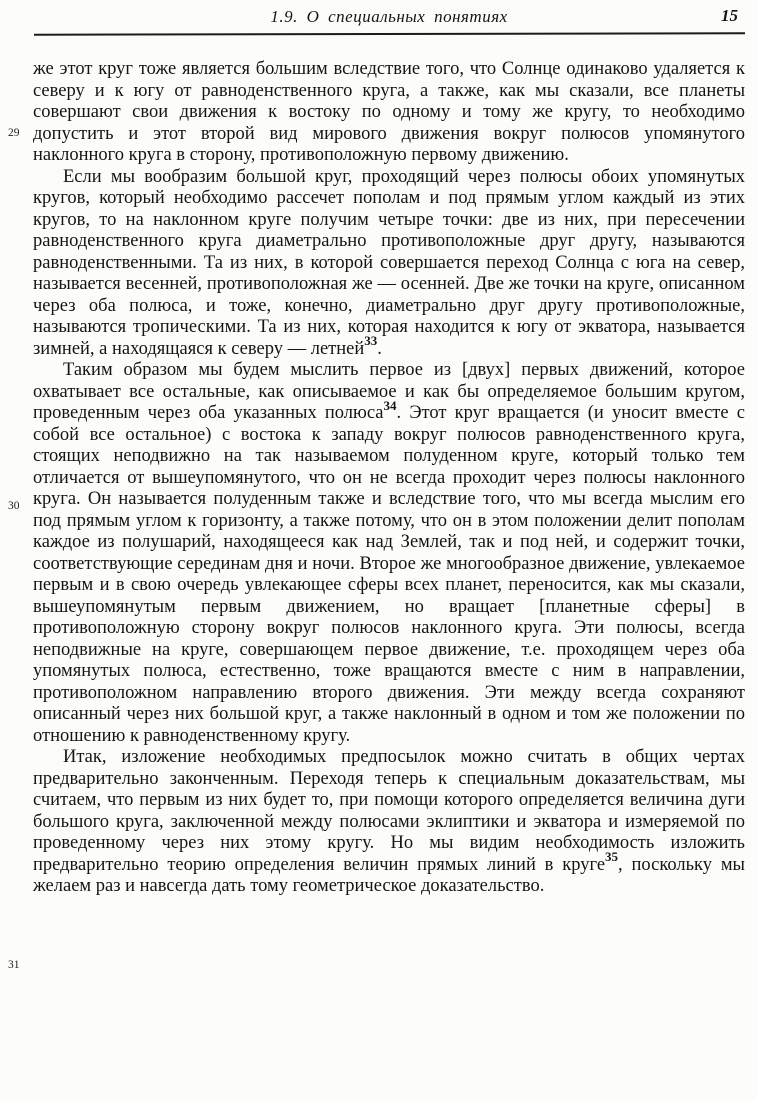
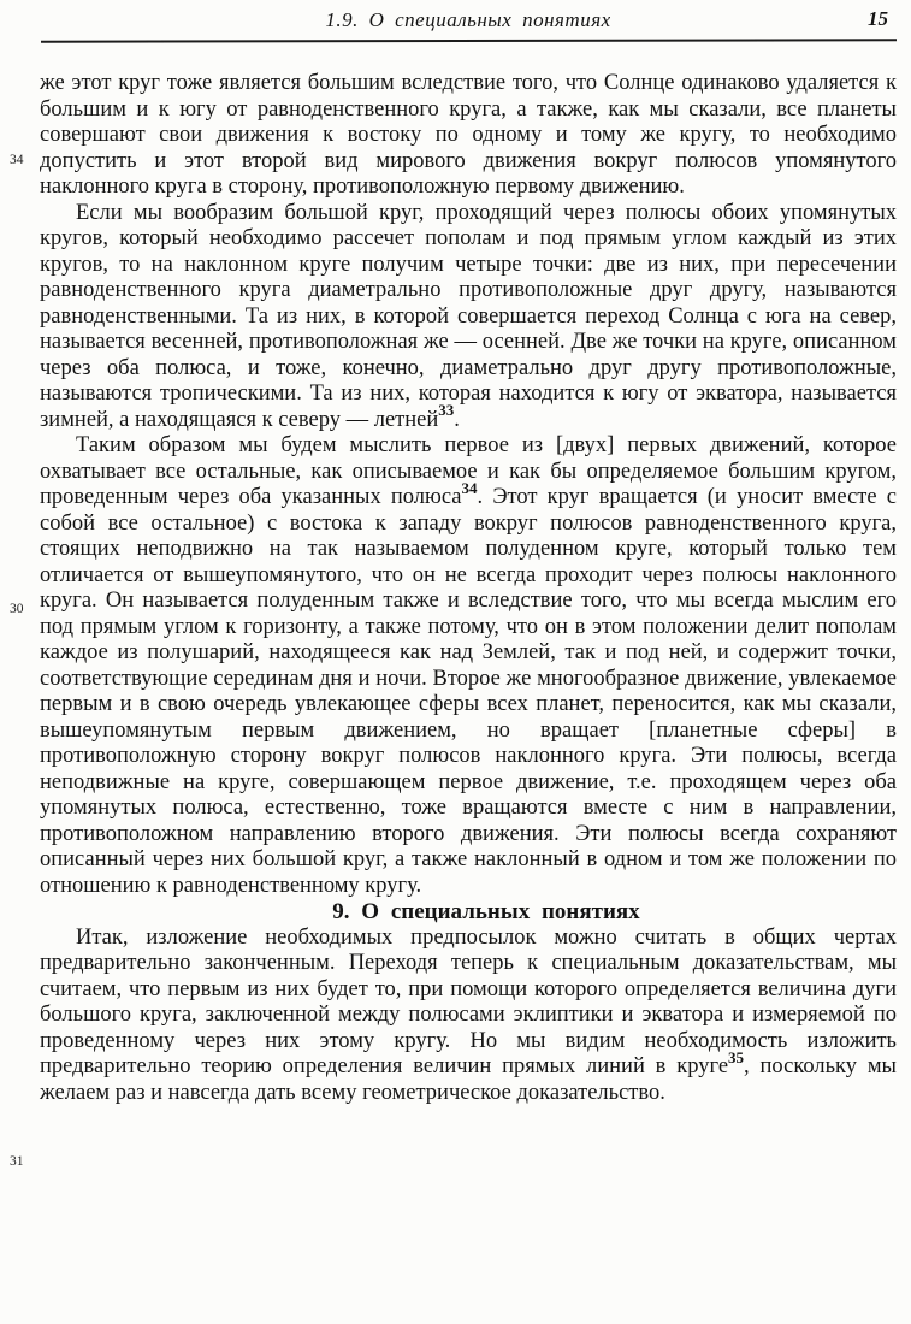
  1.9. О специальных понятиях
  15
- 29
+ 34
  30
  31
- же этот круг тоже является большим вследствие того, что Солнце одинаково удаляется к северу и к югу от равноденственного круга, а также, как мы сказали, все планеты совершают свои движения к востоку по одному и тому же кругу, то необходимо допустить и этот второй вид мирового движения вокруг полюсов упомянутого наклонного круга в сторону, противоположную первому движению.
+ же этот круг тоже является большим вследствие того, что Солнце одинаково удаляется к большим и к югу от равноденственного круга, а также, как мы сказали, все планеты совершают свои движения к востоку по одному и тому же кругу, то необходимо допустить и этот второй вид мирового движения вокруг полюсов упомянутого наклонного круга в сторону, противоположную первому движению.
  Если мы вообразим большой круг, проходящий через полюсы обоих упомянутых кругов, который необходимо рассечет пополам и под прямым углом каждый из этих кругов, то на наклонном круге получим четыре точки: две из них, при пересечении равноденственного круга диаметрально противоположные друг другу, называются равноденственными. Та из них, в которой совершается переход Солнца с юга на север, называется весенней, противоположная же — осенней. Две же точки на круге, описанном через оба полюса, и тоже, конечно, диаметрально друг другу противоположные, называются тропическими. Та из них, которая находится к югу от экватора, называется зимней, а находящаяся к северу — летней33.
- Таким образом мы будем мыслить первое из [двух] первых движений, которое охватывает все остальные, как описываемое и как бы определяемое большим кругом, проведенным через оба указанных полюса34. Этот круг вращается (и уносит вместе с собой все остальное) с востока к западу вокруг полюсов равноденственного круга, стоящих неподвижно на так называемом полуденном круге, который только тем отличается от вышеупомянутого, что он не всегда проходит через полюсы наклонного круга. Он называется полуденным также и вследствие того, что мы всегда мыслим его под прямым углом к горизонту, а также потому, что он в этом положении делит пополам каждое из полушарий, находящееся как над Землей, так и под ней, и содержит точки, соответствующие серединам дня и ночи. Второе же многообразное движение, увлекаемое первым и в свою очередь увлекающее сферы всех планет, переносится, как мы сказали, вышеупомянутым первым движением, но вращает [планетные сферы] в противоположную сторону вокруг полюсов наклонного круга. Эти полюсы, всегда неподвижные на круге, совершающем первое движение, т.е. проходящем через оба упомянутых полюса, естественно, тоже вращаются вместе с ним в направлении, противоположном направлению второго движения. Эти между всегда сохраняют описанный через них большой круг, а также наклонный в одном и том же положении по отношению к равноденственному кругу.
+ Таким образом мы будем мыслить первое из [двух] первых движений, которое охватывает все остальные, как описываемое и как бы определяемое большим кругом, проведенным через оба указанных полюса34. Этот круг вращается (и уносит вместе с собой все остальное) с востока к западу вокруг полюсов равноденственного круга, стоящих неподвижно на так называемом полуденном круге, который только тем отличается от вышеупомянутого, что он не всегда проходит через полюсы наклонного круга. Он называется полуденным также и вследствие того, что мы всегда мыслим его под прямым углом к горизонту, а также потому, что он в этом положении делит пополам каждое из полушарий, находящееся как над Землей, так и под ней, и содержит точки, соответствующие серединам дня и ночи. Второе же многообразное движение, увлекаемое первым и в свою очередь увлекающее сферы всех планет, переносится, как мы сказали, вышеупомянутым первым движением, но вращает [планетные сферы] в противоположную сторону вокруг полюсов наклонного круга. Эти полюсы, всегда неподвижные на круге, совершающем первое движение, т.е. проходящем через оба упомянутых полюса, естественно, тоже вращаются вместе с ним в направлении, противоположном направлению второго движения. Эти полюсы всегда сохраняют описанный через них большой круг, а также наклонный в одном и том же положении по отношению к равноденственному кругу.
+ 9. О специальных понятиях
- Итак, изложение необходимых предпосылок можно считать в общих чертах предварительно законченным. Переходя теперь к специальным доказательствам, мы считаем, что первым из них будет то, при помощи которого определяется величина дуги большого круга, заключенной между полюсами эклиптики и экватора и измеряемой по проведенному через них этому кругу. Но мы видим необходимость изложить предварительно теорию определения величин прямых линий в круге35, поскольку мы желаем раз и навсегда дать тому геометрическое доказательство.
+ Итак, изложение необходимых предпосылок можно считать в общих чертах предварительно законченным. Переходя теперь к специальным доказательствам, мы считаем, что первым из них будет то, при помощи которого определяется величина дуги большого круга, заключенной между полюсами эклиптики и экватора и измеряемой по проведенному через них этому кругу. Но мы видим необходимость изложить предварительно теорию определения величин прямых линий в круге35, поскольку мы желаем раз и навсегда дать всему геометрическое доказательство.
